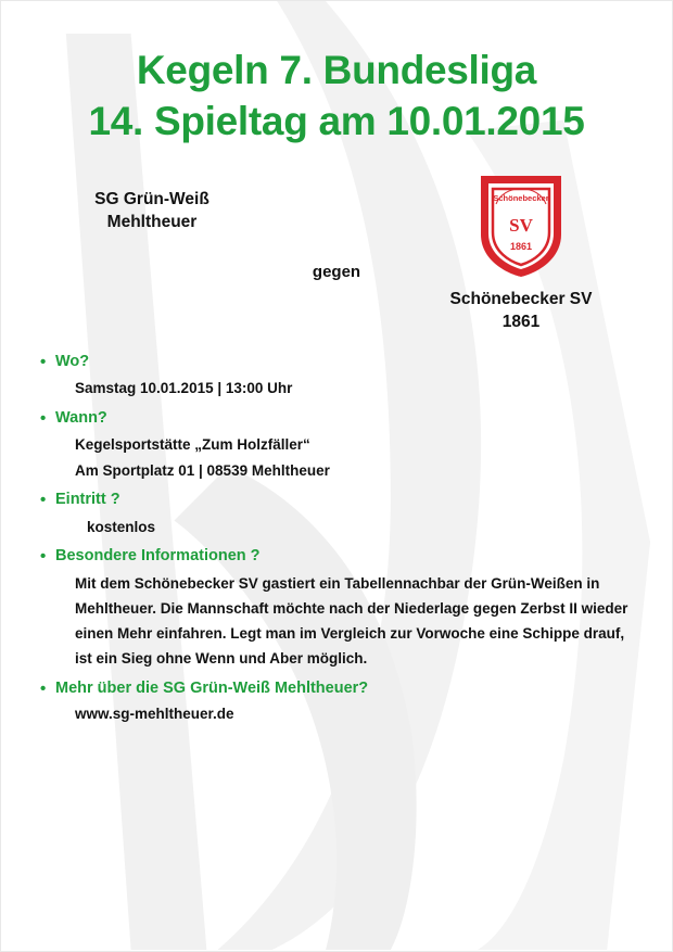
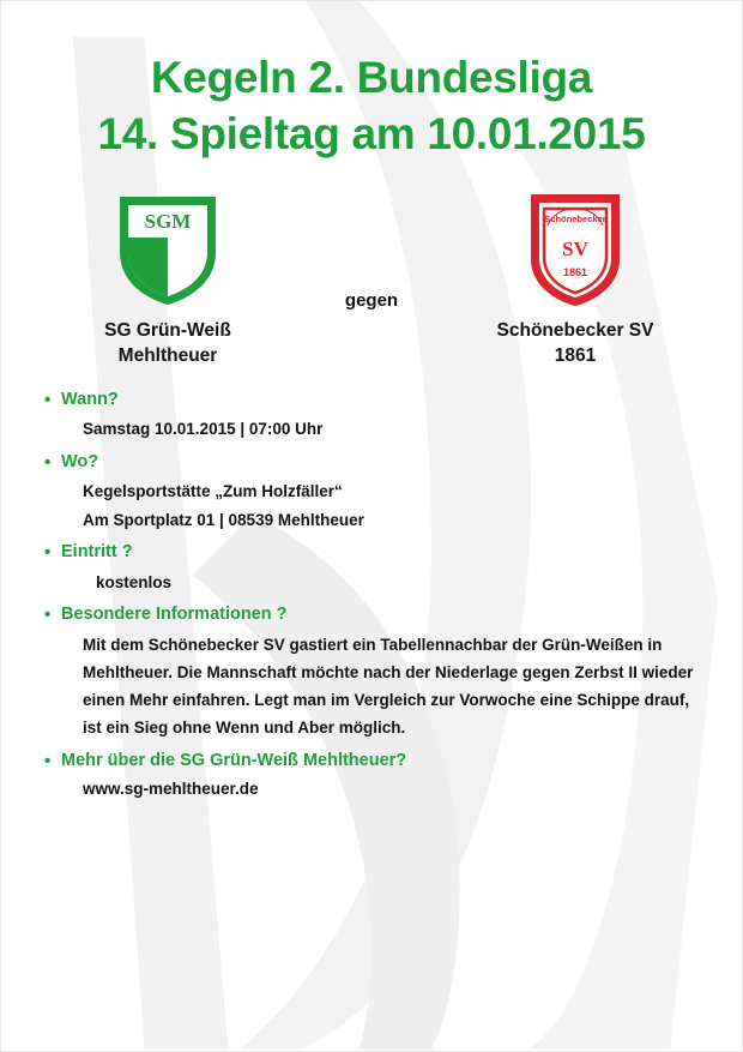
- Kegeln 7. Bundesliga
+ Kegeln 2. Bundesliga
  14. Spieltag am 10.01.2015
+ SGM
  SG Grün-Weiß
  Mehltheuer
  gegen
  Schönebecker
  SV
  1861
  Schönebecker SV
  1861
- Wo?
+ Wann?
- Samstag 10.01.2015 | 13:00 Uhr
+ Samstag 10.01.2015 | 07:00 Uhr
- Wann?
+ Wo?
  Kegelsportstätte „Zum Holzfäller“
  Am Sportplatz 01 | 08539 Mehltheuer
  Eintritt ?
  kostenlos
  Besondere Informationen ?
  Mit dem Schönebecker SV gastiert ein Tabellennachbar der Grün-Weißen in Mehltheuer. Die Mannschaft möchte nach der Niederlage gegen Zerbst II wieder einen Mehr einfahren. Legt man im Vergleich zur Vorwoche eine Schippe drauf, ist ein Sieg ohne Wenn und Aber möglich.
  Mehr über die SG Grün-Weiß Mehltheuer?
  www.sg-mehltheuer.de
